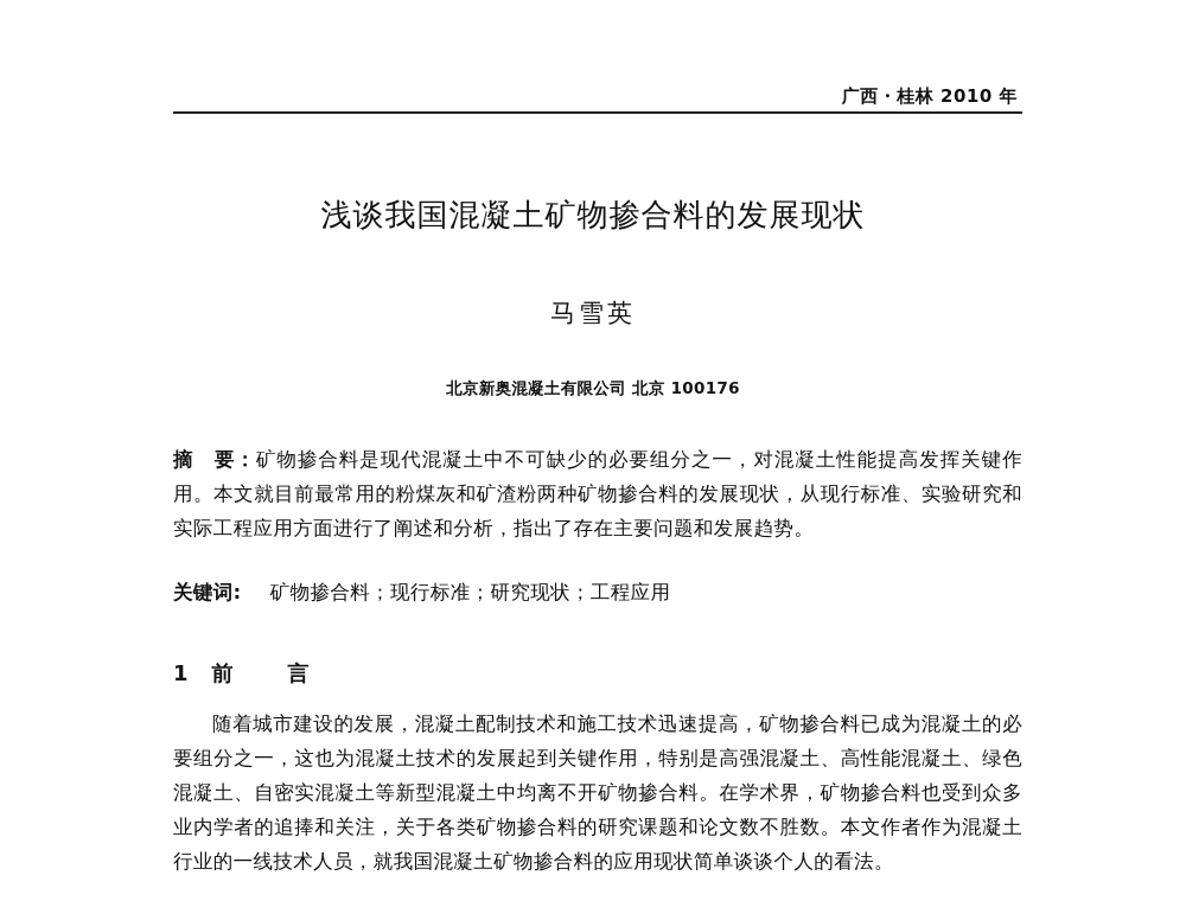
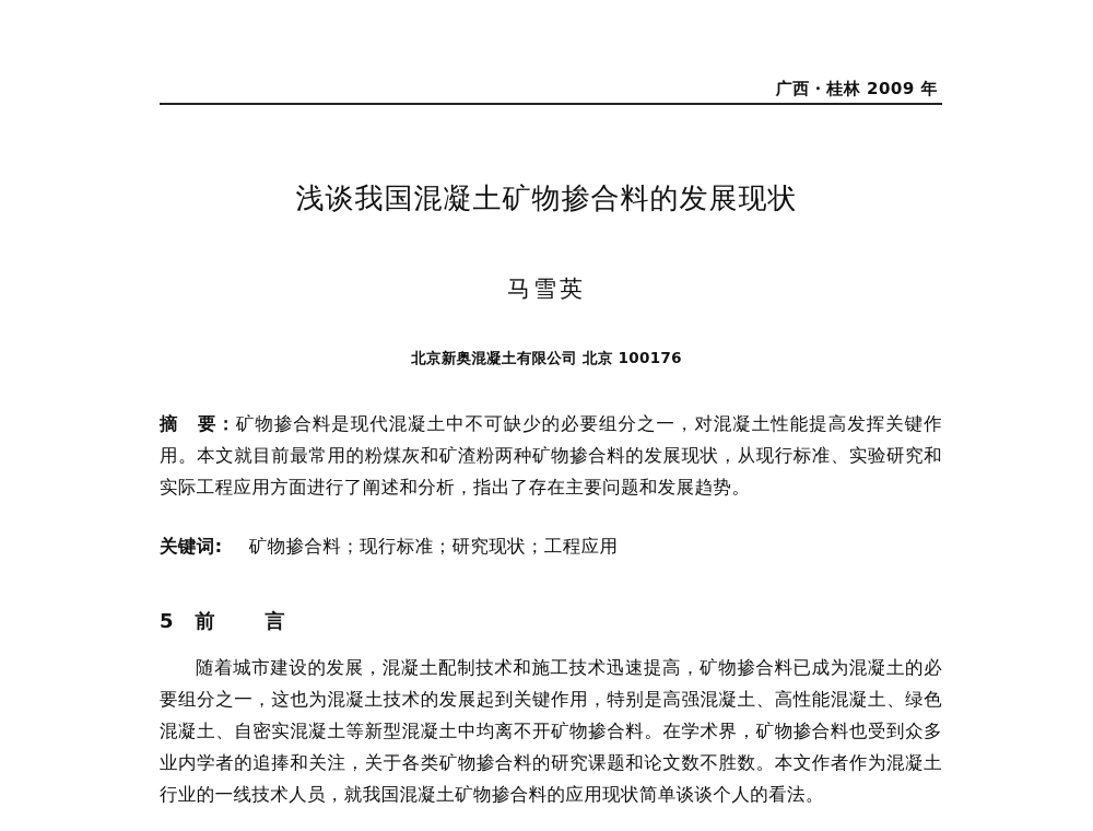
- 广西・桂林 2010 年
+ 广西・桂林 2009 年
  浅谈我国混凝土矿物掺合料的发展现状
  马雪英
  北京新奥混凝土有限公司 北京 100176
  摘 要：矿物掺合料是现代混凝土中不可缺少的必要组分之一，对混凝土性能提高发挥关键作用。本文就目前最常用的粉煤灰和矿渣粉两种矿物掺合料的发展现状，从现行标准、实验研究和实际工程应用方面进行了阐述和分析，指出了存在主要问题和发展趋势。
  关键词: 矿物掺合料；现行标准；研究现状；工程应用
- 1 前 言
+ 5 前 言
  随着城市建设的发展，混凝土配制技术和施工技术迅速提高，矿物掺合料已成为混凝土的必要组分之一，这也为混凝土技术的发展起到关键作用，特别是高强混凝土、高性能混凝土、绿色混凝土、自密实混凝土等新型混凝土中均离不开矿物掺合料。在学术界，矿物掺合料也受到众多业内学者的追捧和关注，关于各类矿物掺合料的研究课题和论文数不胜数。本文作者作为混凝土行业的一线技术人员，就我国混凝土矿物掺合料的应用现状简单谈谈个人的看法。
